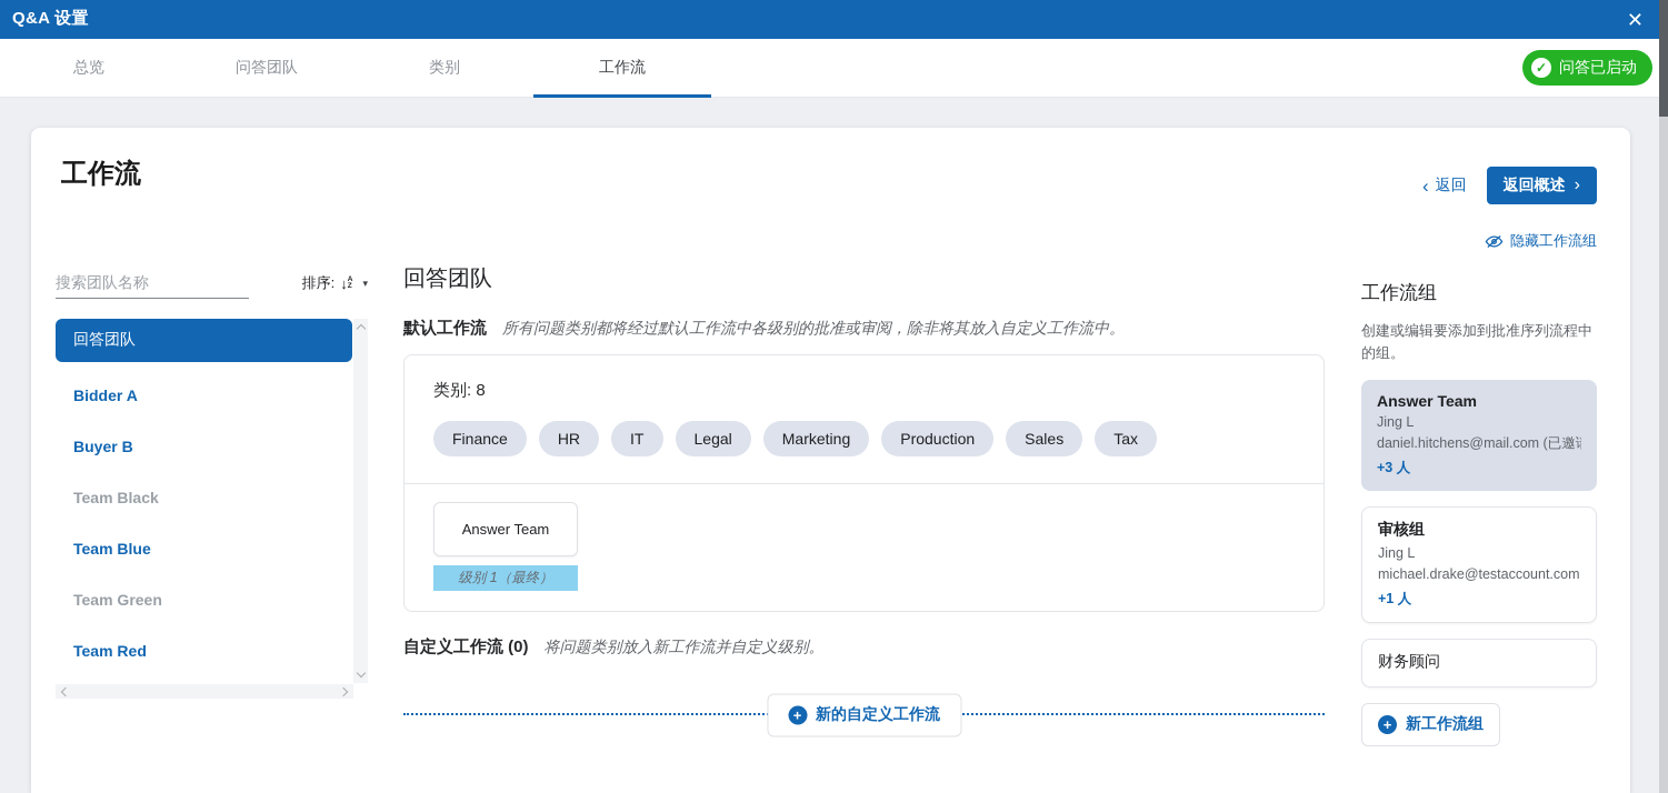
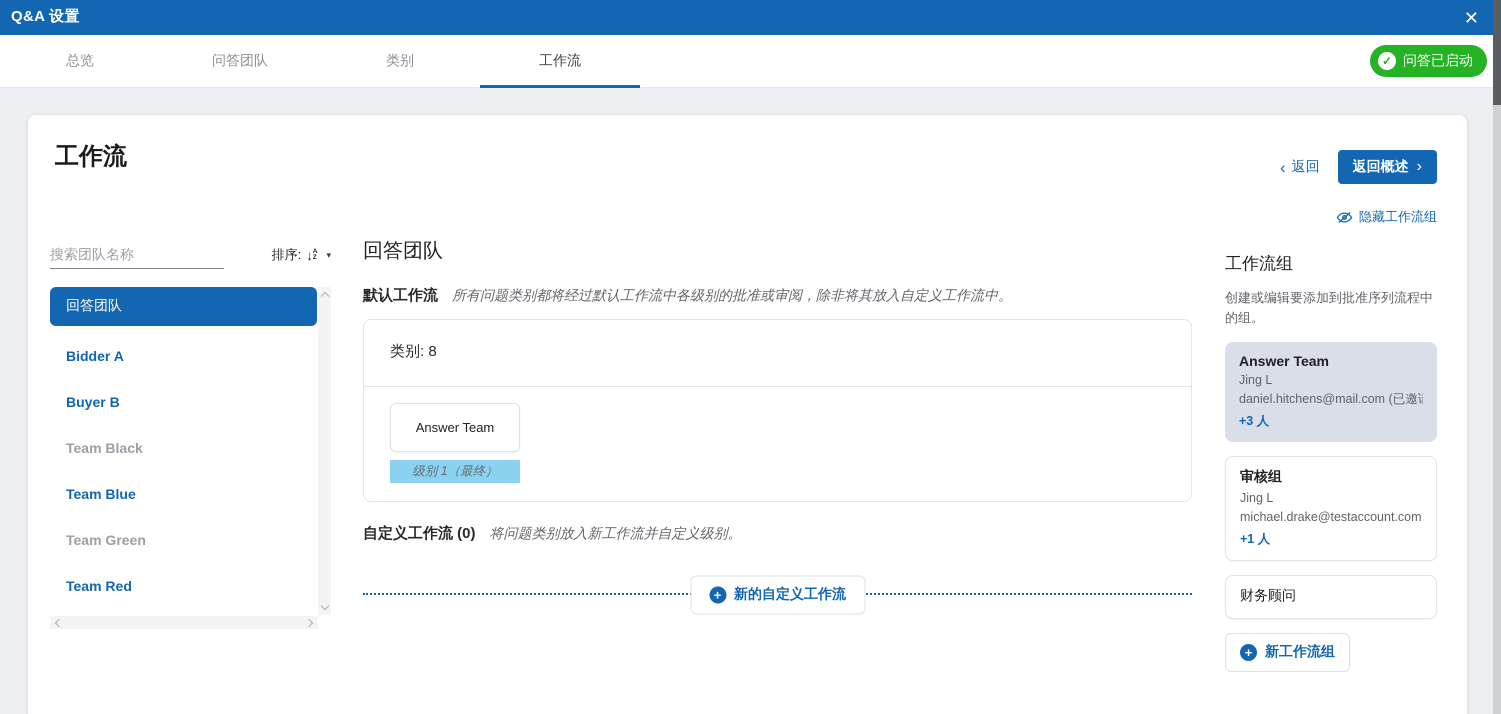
  Q&A 设置
  ✕
  总览
  问答团队
  类别
  工作流
  ✓
  问答已启动
  工作流
  ‹
  返回
  返回概述
  ›
  隐藏工作流组
  搜索团队名称
  排序:
  ↓
  ▾
  回答团队
  Bidder A
  Buyer B
  Team Black
  Team Blue
  Team Green
  Team Red
  回答团队
  默认工作流
  所有问题类别都将经过默认工作流中各级别的批准或审阅，除非将其放入自定义工作流中。
  类别: 8
- Finance
- HR
- IT
- Legal
- Marketing
- Production
- Sales
- Tax
  Answer Team
  级别 1（最终）
  自定义工作流 (0)
  将问题类别放入新工作流并自定义级别。
  +
  新的自定义工作流
  工作流组
  创建或编辑要添加到批准序列流程中的组。
  Answer Team
  Jing L
  daniel.hitchens@mail.com (已邀
  +3 人
  审核组
  Jing L
  michael.drake@testaccount.com
  +1 人
  财务顾问
  +
  新工作流组
